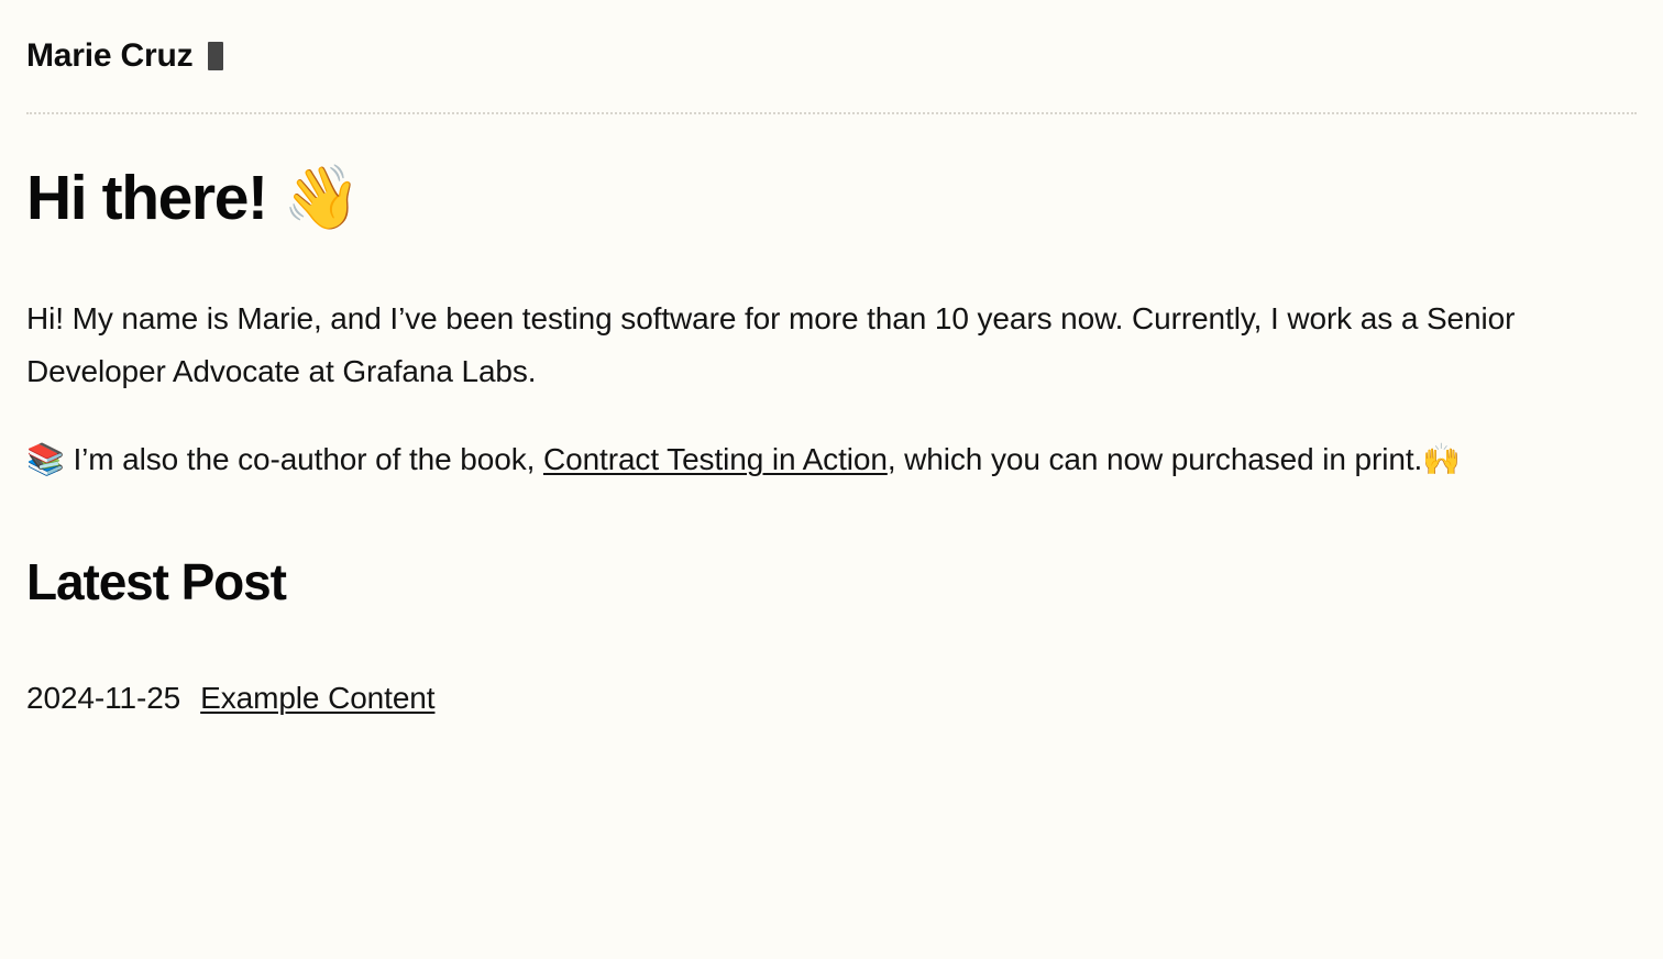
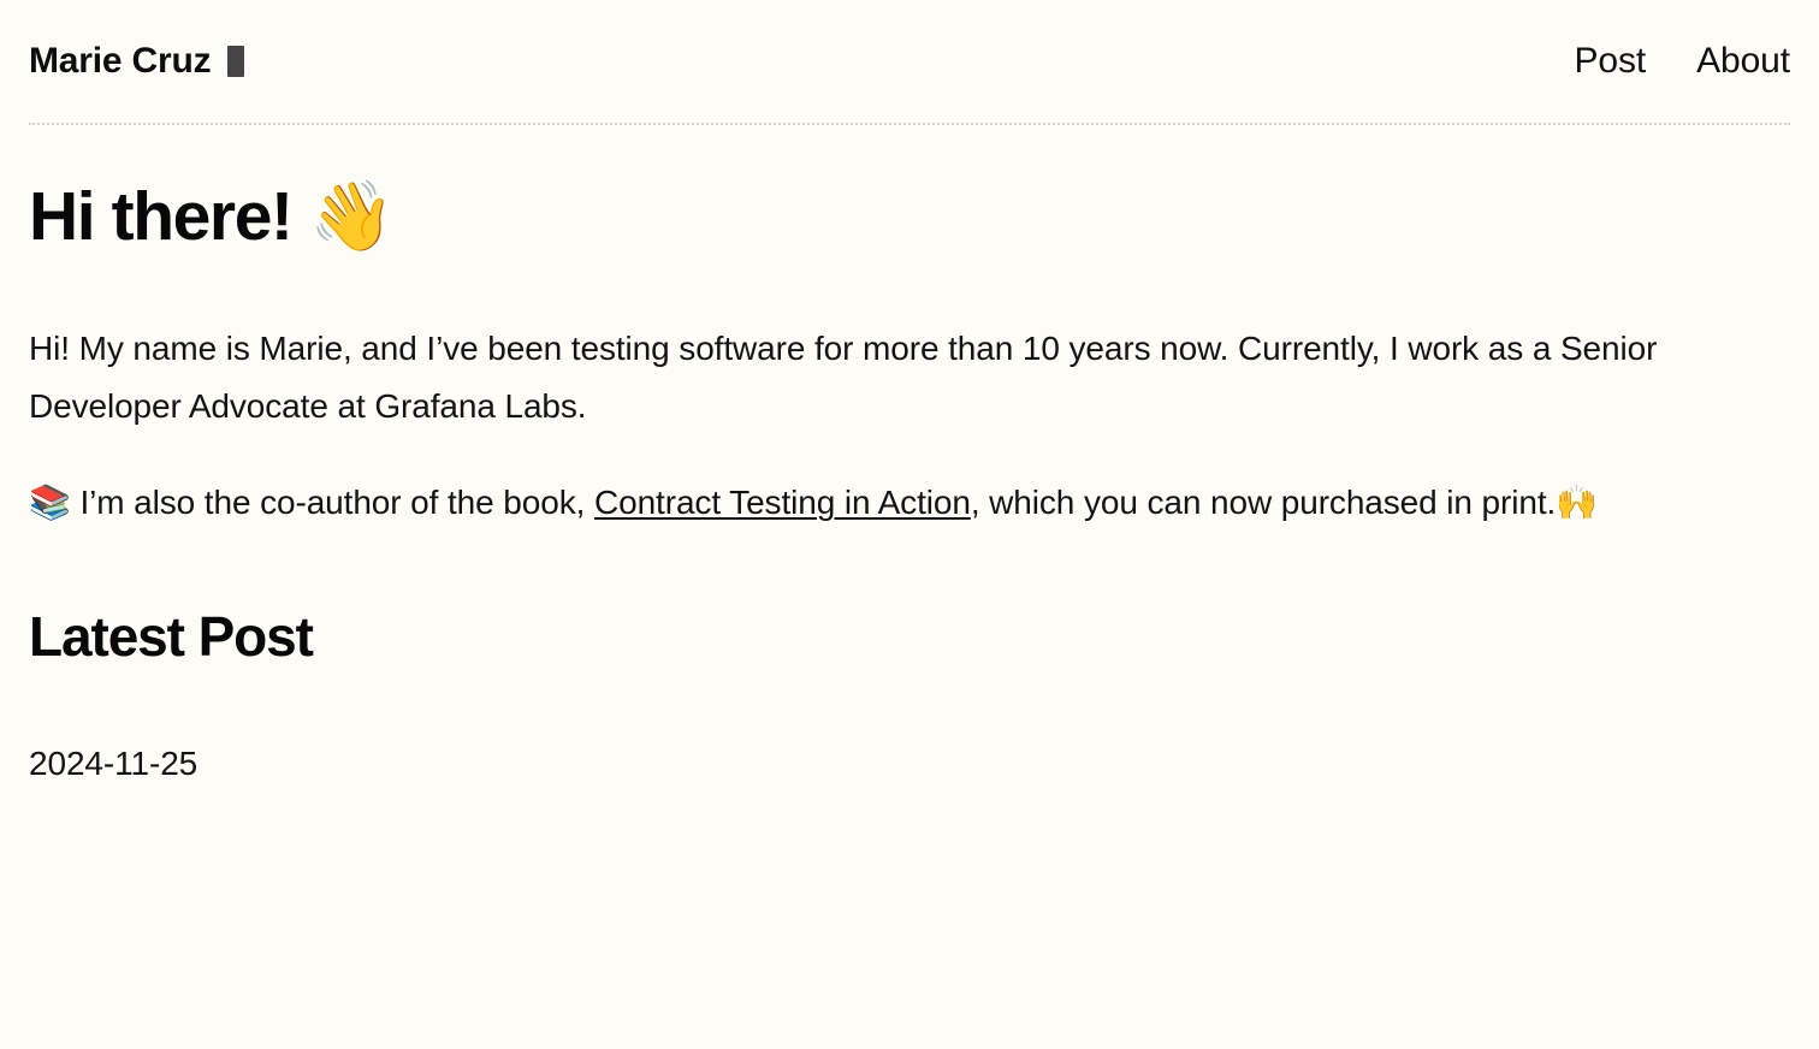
  Marie Cruz
+ Post
+ About
  Hi there! 👋
  Hi! My name is Marie, and I’ve been testing software for more than 10 years now. Currently, I work as a Senior Developer Advocate at Grafana Labs.
  📚 I’m also the co-author of the book, Contract Testing in Action, which you can now purchased in print.🙌
  Latest Post
  2024-11-25
- Example Content
